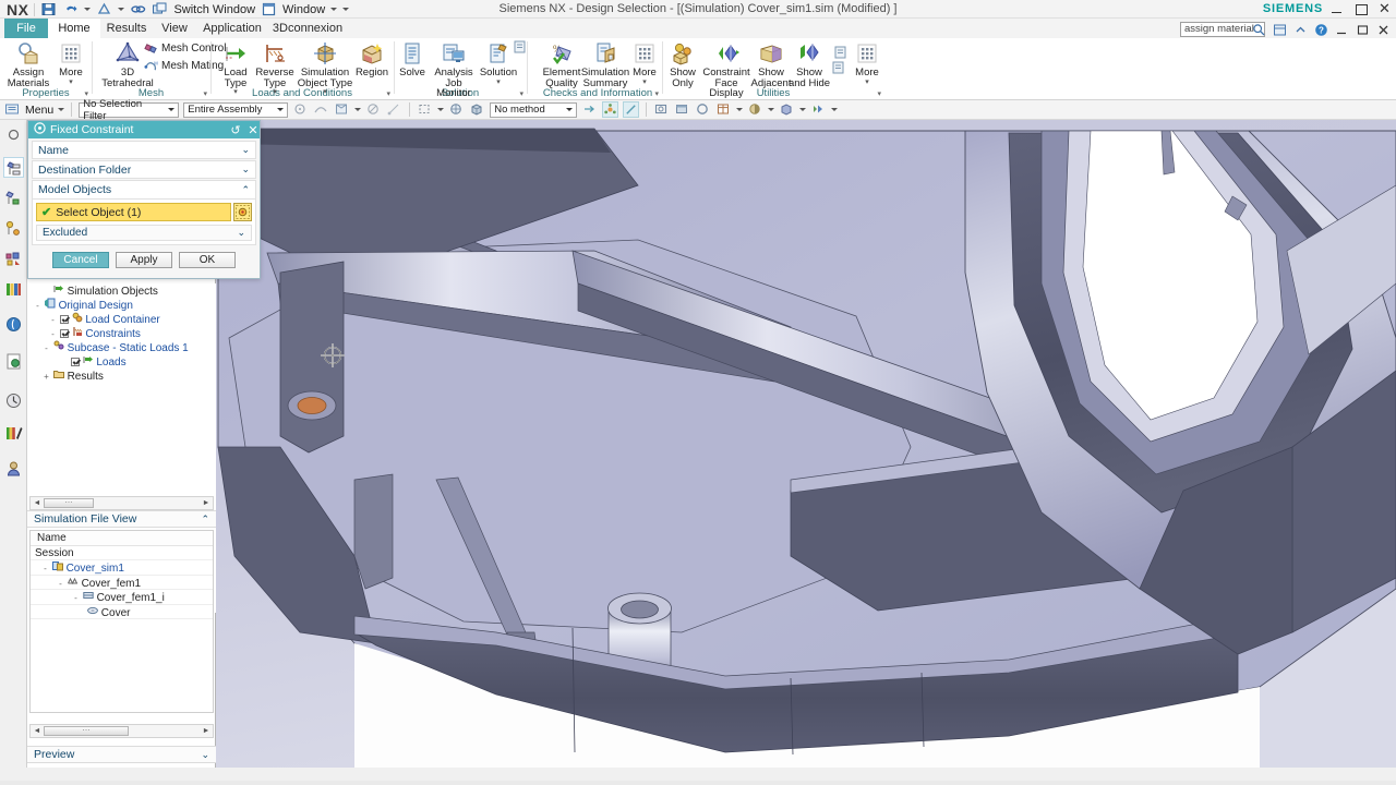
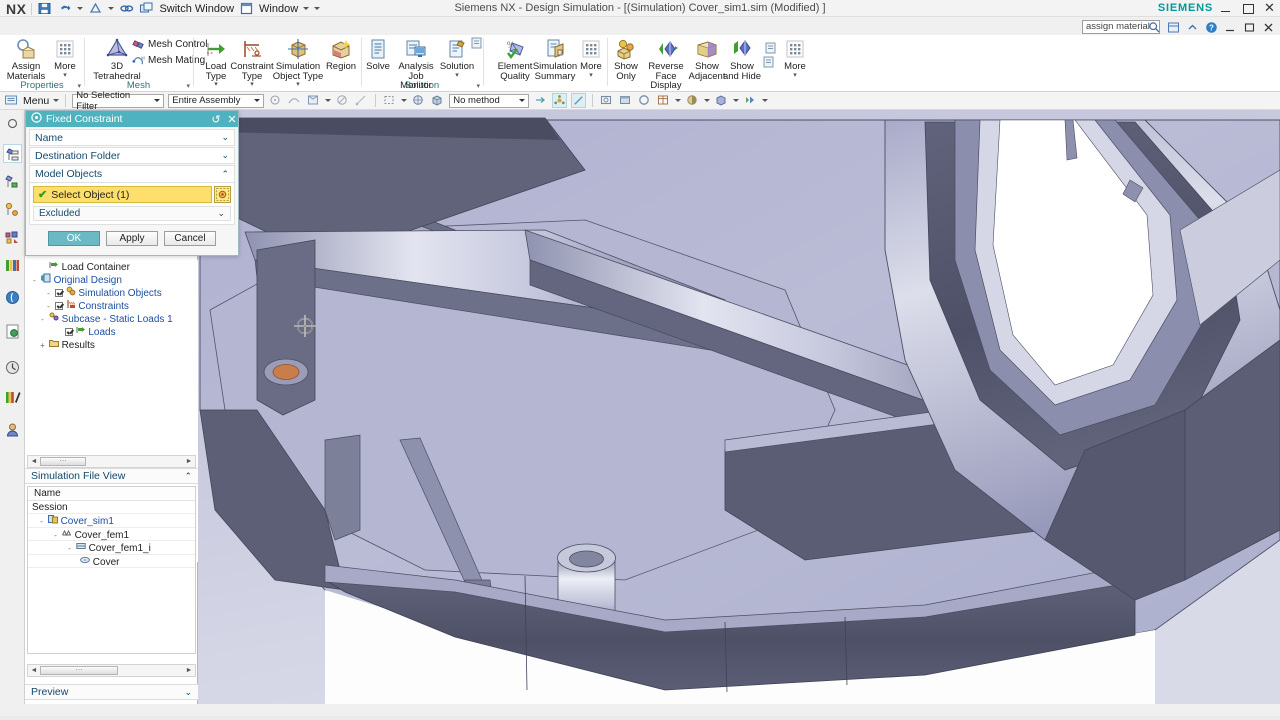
- Siemens NX - Design Selection - [(Simulation) Cover_sim1.sim (Modified) ]
+ Siemens NX - Design Simulation - [(Simulation) Cover_sim1.sim (Modified) ]
  SIEMENS
  ✕
  NX
  Switch Window
  Window
- File
- Home
- Results
- View
- Application
- 3Dconnexion
  assign material
  ?
  Properties
  Assign
  Materials
  More
  Mesh
  3D
  Tetrahedral
  Mesh Control
  Mesh Matng
- Loads and Conditions
  Load
  Type
- Reverse
+ Constraint
  Type
  Simulation
  Object Type
  Region
  Solution
  Solve
  Analysis Job
  Monitor
  Solution
- Checks and Information
  %
  Element
  Quality
  Simulation
  Summary
  More
- Utilities
  Show
  Only
- Constraint
+ Reverse
  Face Display
  Show
  Adjacent
  Show
  and Hide
  More
  Menu
  No Selection Filter
  Entire Assembly
  No method
- Simulation Objects
+ Load Container
  - Original Design
- - Load Container
+ - Simulation Objects
  - Constraints
  - Subcase - Static Loads 1
  Loads
  + Results
  Simulation File View
  ⌃
  Name
  Session
  - Cover_sim1
  - Cover_fem1
  - Cover_fem1_i
  Cover
  Preview
  ⌄
  Fixed Constraint
  ↺
  ✕
  Name
  ⌄
  Destination Folder
  ⌄
  Model Objects
  ⌃
  ✔
  Select Object (1)
  Excluded
  ⌄
- Cancel
+ OK
  Apply
- OK
+ Cancel
